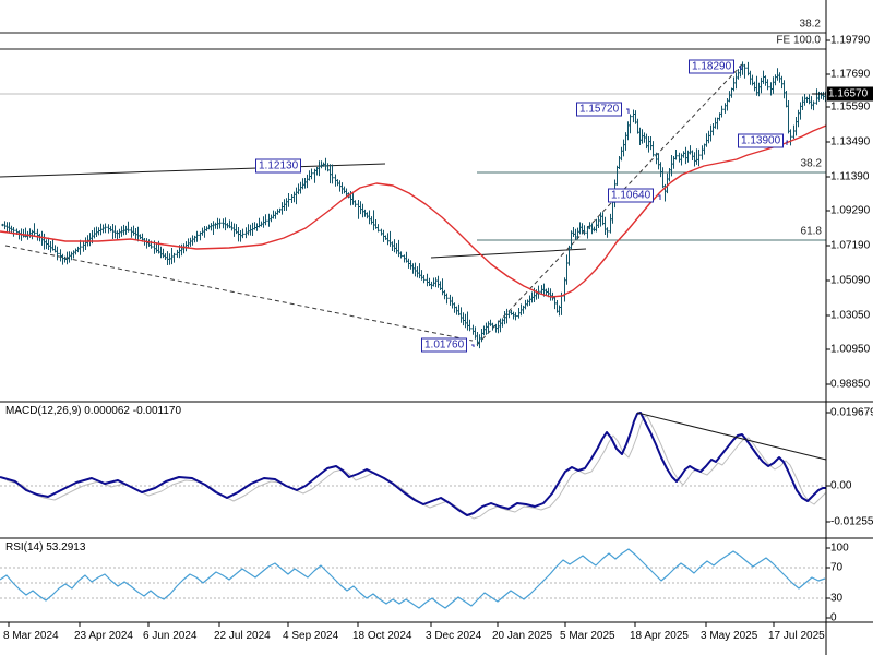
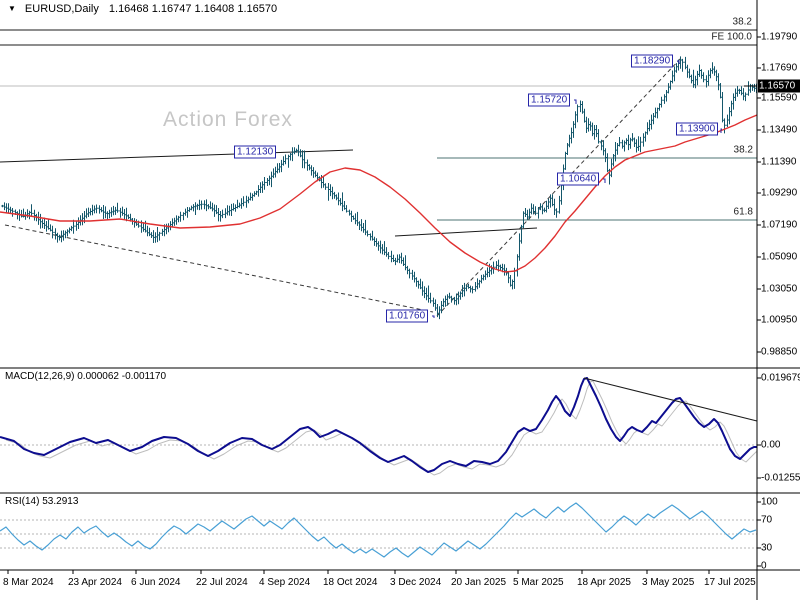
+ Action Forex
+ ▼ EURUSD,Daily 1.16468 1.16747 1.16408 1.16570
  MACD(12,26,9) 0.000062 -0.001170
  RSI(14) 53.2913
  1.16570
  1.19790
  1.17690
  1.15590
  1.13490
  1.11390
  1.09290
  1.07190
  1.05090
  1.03050
  1.00950
  0.98850
  0.01967
  0.00
  -0.01255
  100
  70
  30
  0
  8 Mar 2024
  23 Apr 2024
  6 Jun 2024
  22 Jul 2024
  4 Sep 2024
  18 Oct 2024
  3 Dec 2024
  20 Jan 2025
  5 Mar 2025
  18 Apr 2025
  3 May 2025
  17 Jul 2025
  38.2
  FE 100.0
  38.2
  61.8
  1.18290
  1.15720
  1.13900
  1.12130
  1.10640
  1.01760
